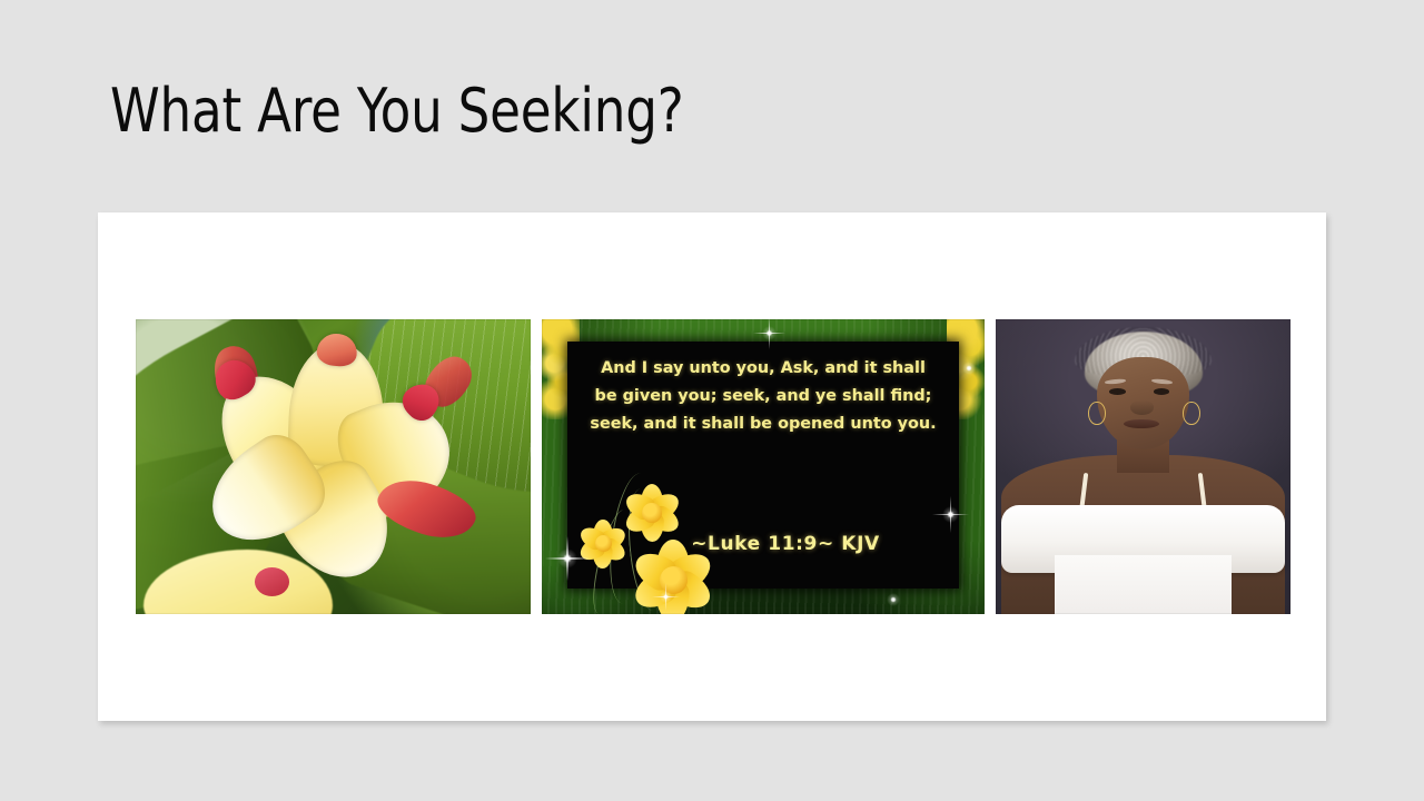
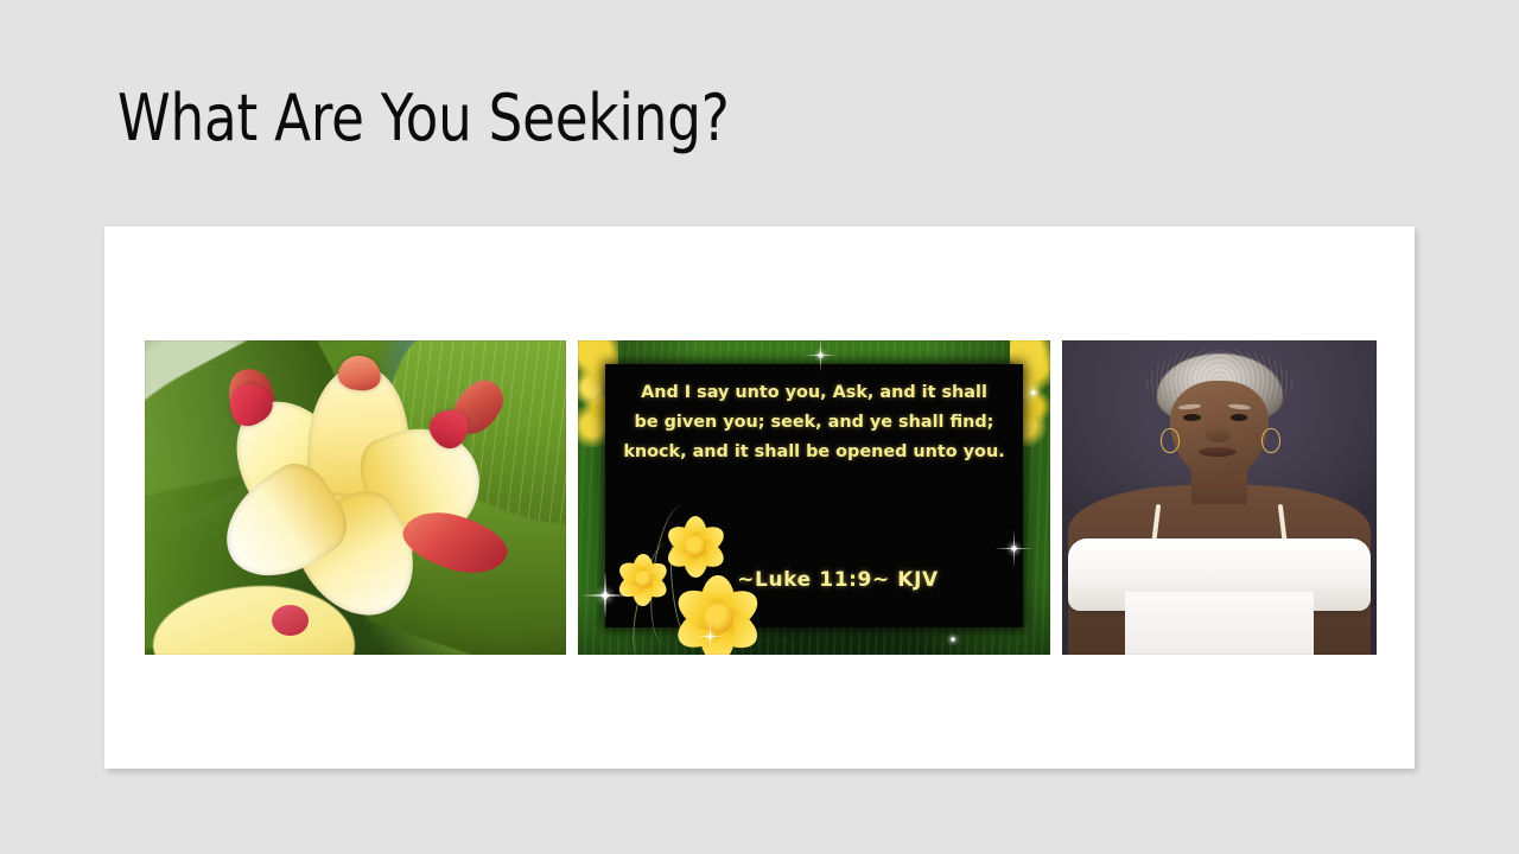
  What Are You Seeking?
  And I say unto you, Ask, and it shall
  be given you; seek, and ye shall find;
- seek, and it shall be opened unto you.
+ knock, and it shall be opened unto you.
  ~Luke 11:9~ KJV
